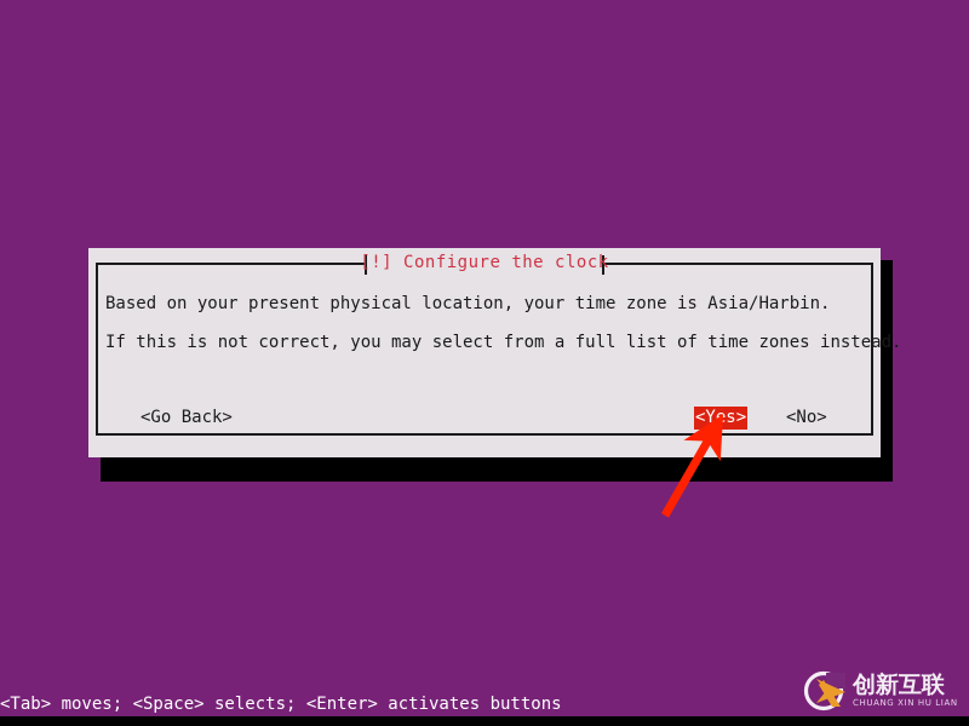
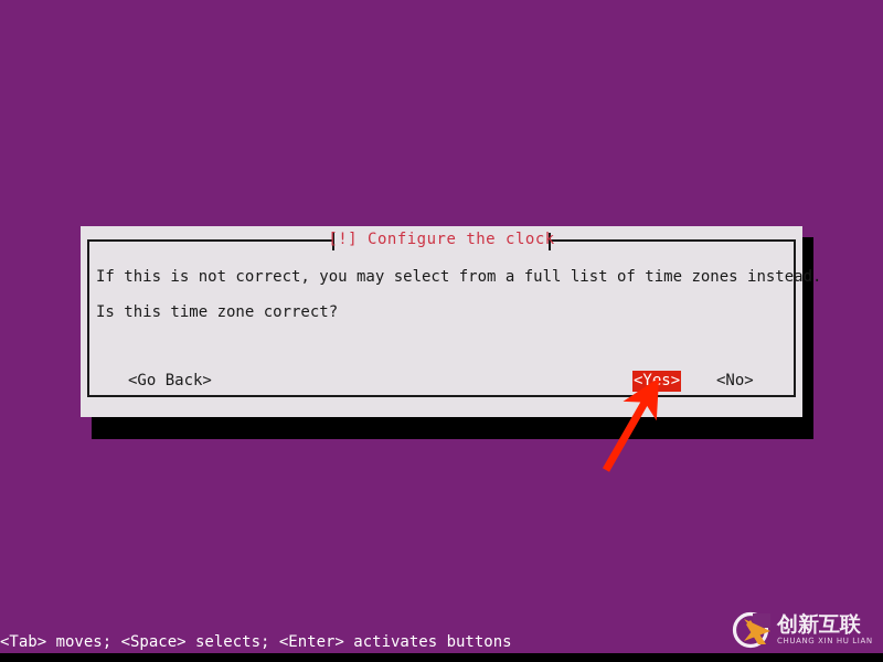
  [!] Configure the clock
- Based on your present physical location, your time zone is Asia/Harbin.
  If this is not correct, you may select from a full list of time zones instead.
+ Is this time zone correct?
  <Go Back>
  <Yes>
  <No>
  <Tab> moves; <Space> selects; <Enter> activates buttons
  创新互联
  CHUANG XIN HU LIAN
